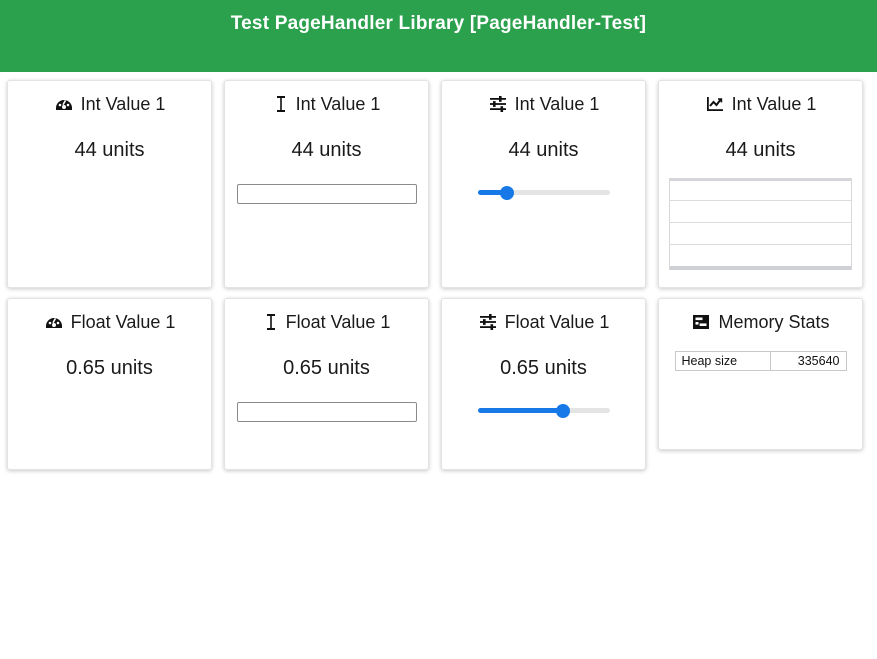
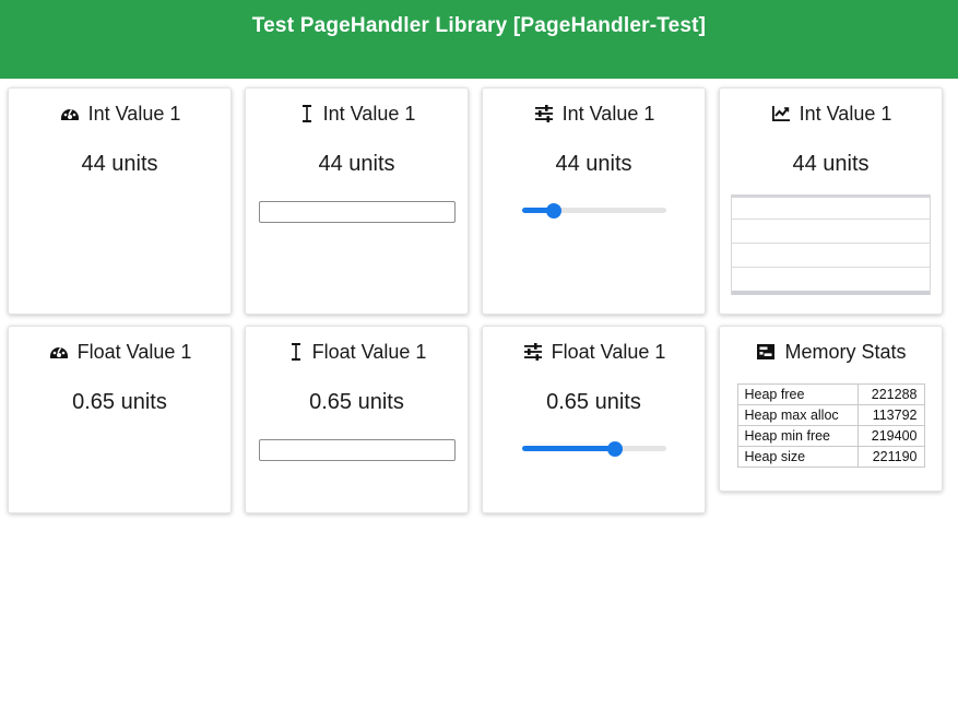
  Test PageHandler Library [PageHandler-Test]
  Int Value 1
  44 units
  Int Value 1
  44 units
  Int Value 1
  44 units
  Int Value 1
  44 units
  Float Value 1
  0.65 units
  Float Value 1
  0.65 units
  Float Value 1
  0.65 units
  Memory Stats
+ Heap free	221288
+ Heap max alloc	113792
+ Heap min free	219400
- Heap size	335640
+ Heap size	221190
